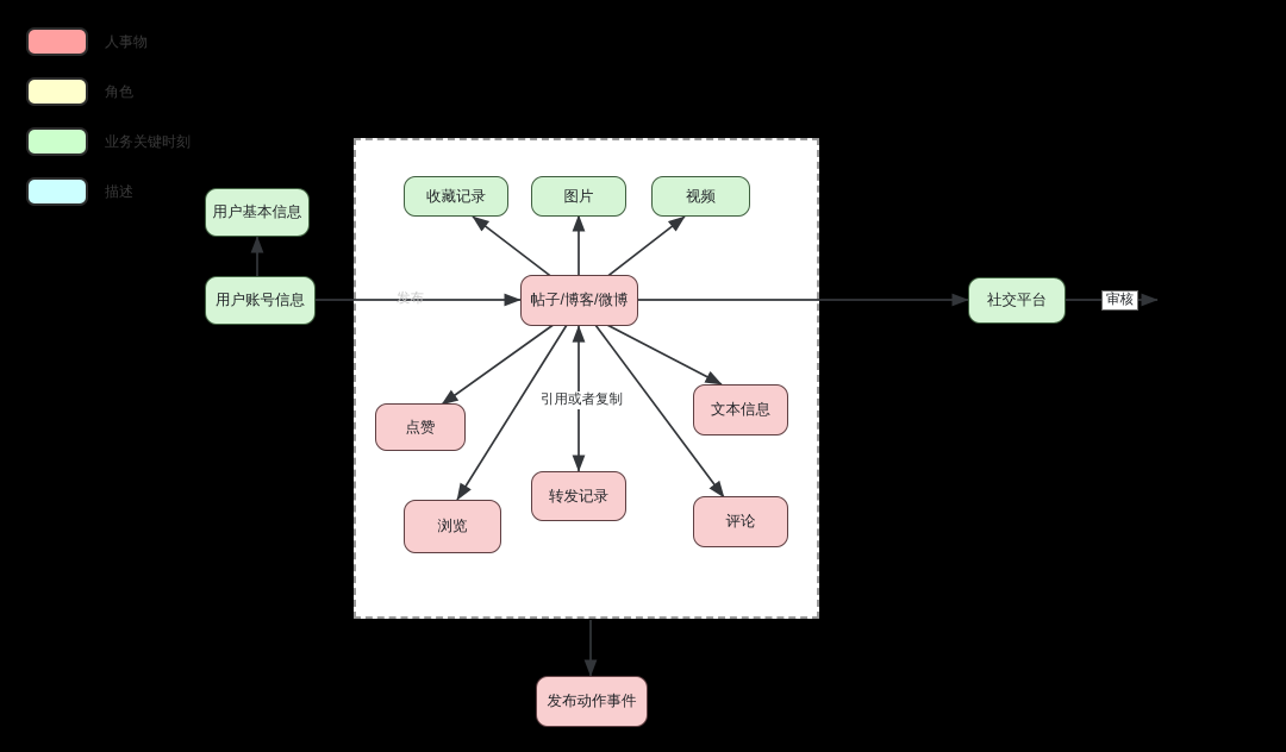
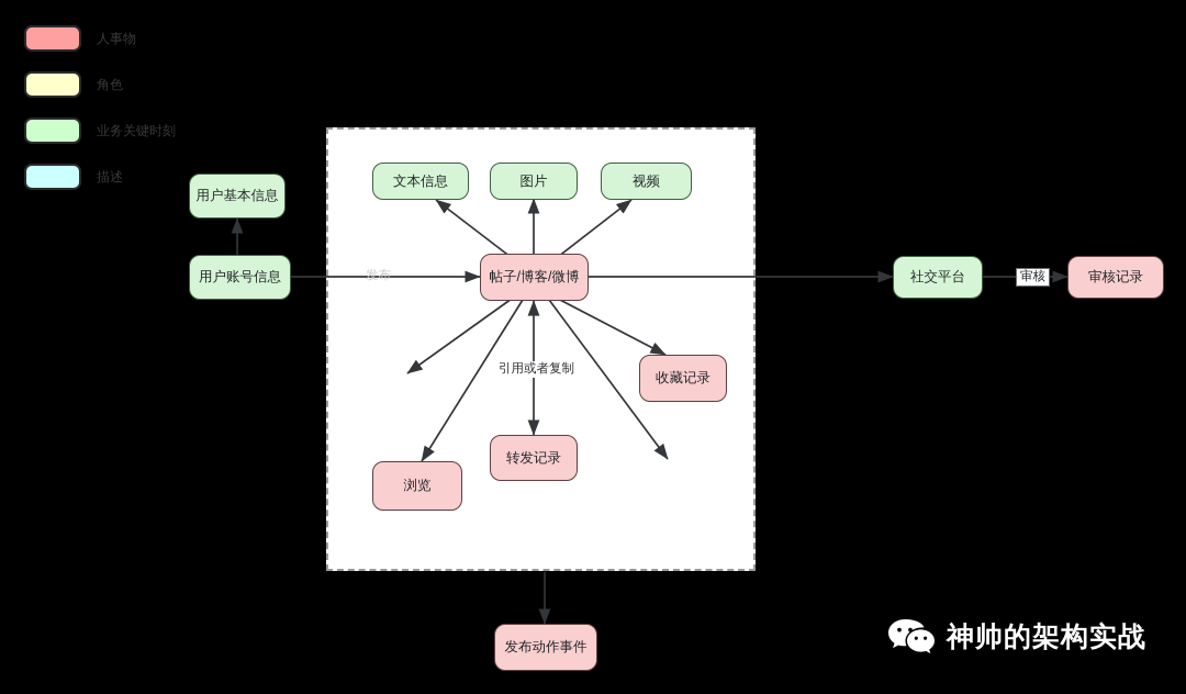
  人事物
  角色
  业务关键时刻
  描述
  用户基本信息
  用户账号信息
- 收藏记录
+ 文本信息
  图片
  视频
  帖子/博客/微博
- 点赞
  浏览
  转发记录
- 文本信息
+ 收藏记录
- 评论
  社交平台
+ 审核记录
  发布动作事件
  发布
  引用或者复制
  审核
+ 神帅的架构实战
